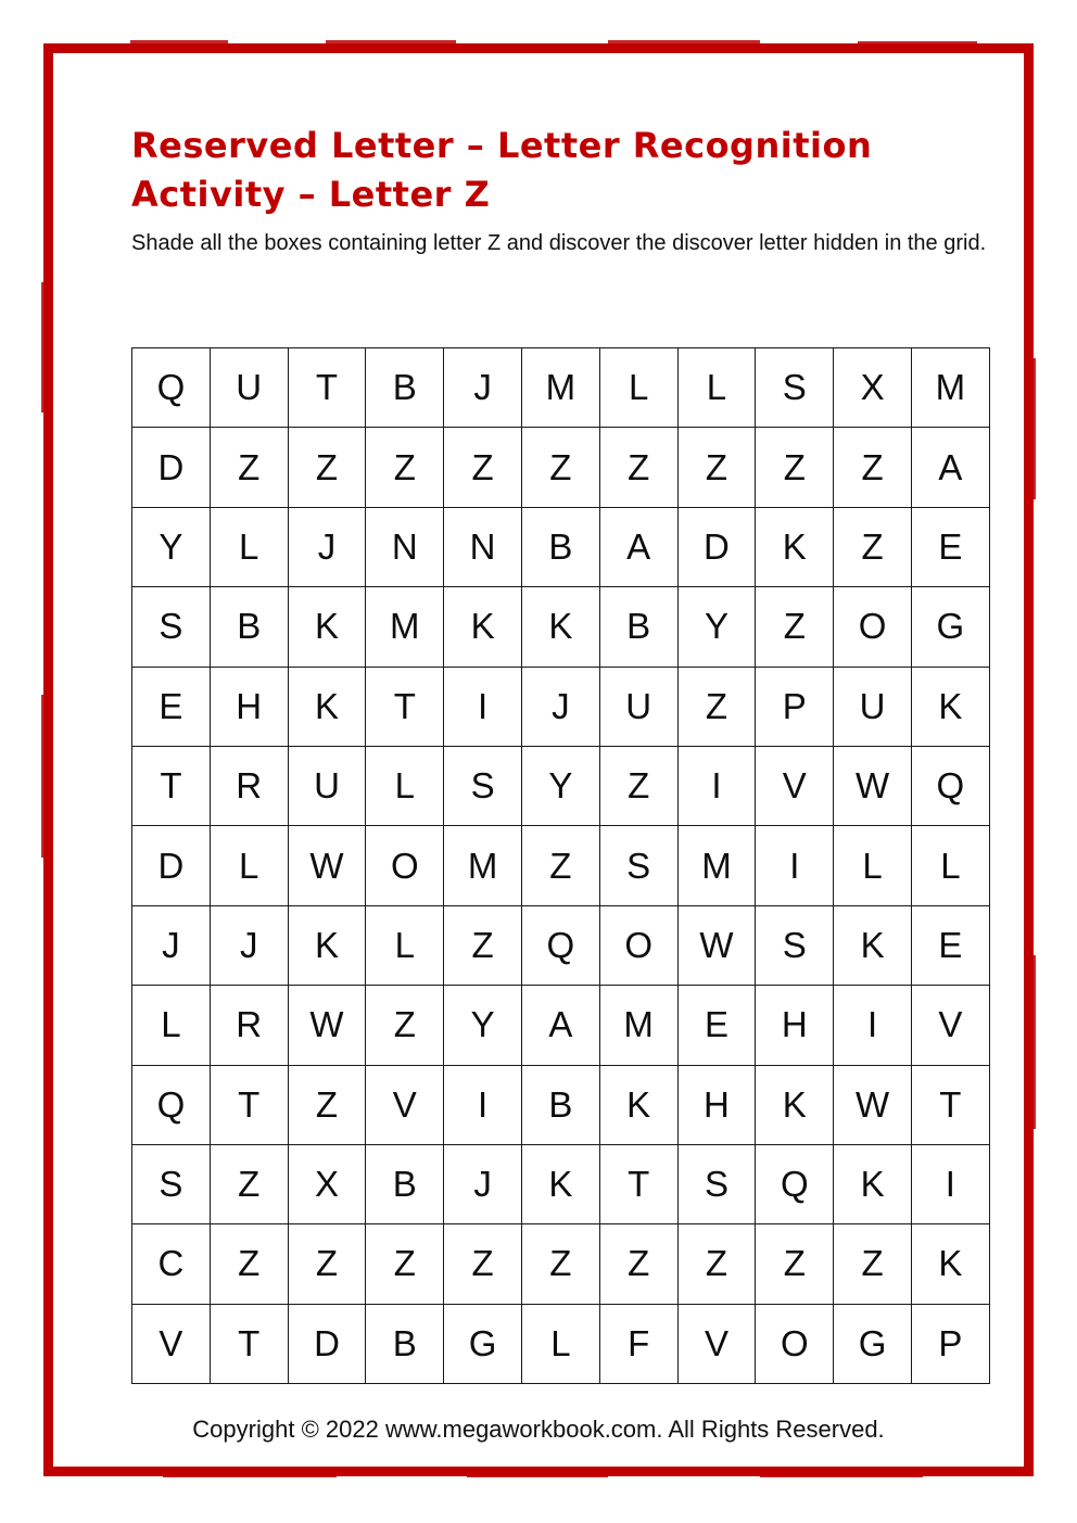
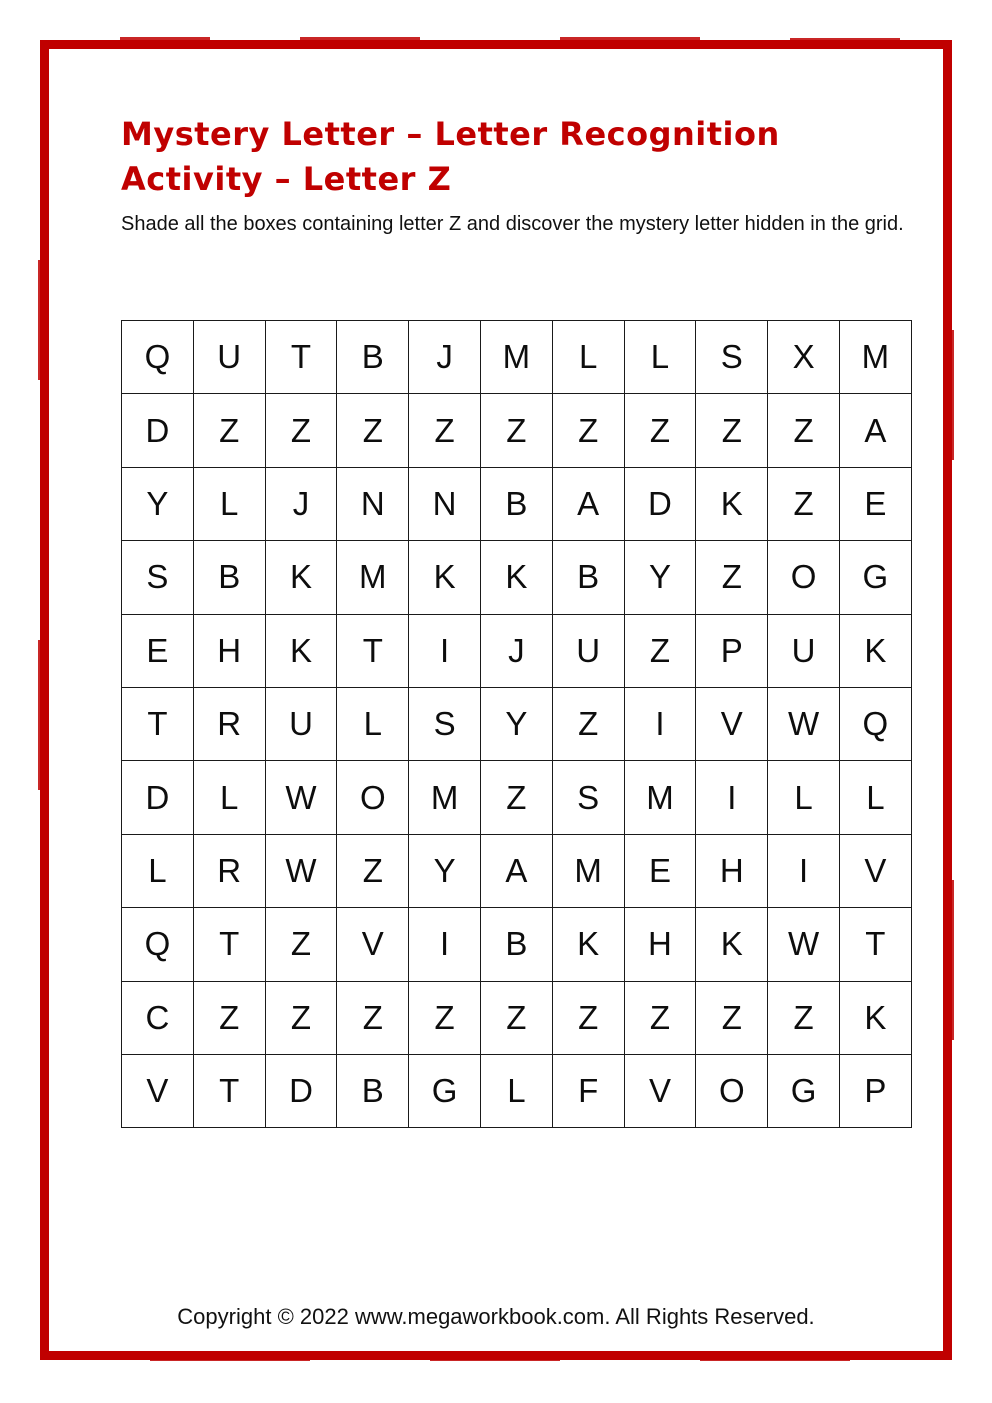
- Reserved Letter – Letter Recognition Activity – Letter Z
+ Mystery Letter – Letter Recognition Activity – Letter Z
- Shade all the boxes containing letter Z and discover the discover letter hidden in the grid.
+ Shade all the boxes containing letter Z and discover the mystery letter hidden in the grid.
  Q	U	T	B	J	M	L	L	S	X	M
  D	Z	Z	Z	Z	Z	Z	Z	Z	Z	A
  Y	L	J	N	N	B	A	D	K	Z	E
  S	B	K	M	K	K	B	Y	Z	O	G
  E	H	K	T	I	J	U	Z	P	U	K
  T	R	U	L	S	Y	Z	I	V	W	Q
  D	L	W	O	M	Z	S	M	I	L	L
- J	J	K	L	Z	Q	O	W	S	K	E
  L	R	W	Z	Y	A	M	E	H	I	V
  Q	T	Z	V	I	B	K	H	K	W	T
- S	Z	X	B	J	K	T	S	Q	K	I
  C	Z	Z	Z	Z	Z	Z	Z	Z	Z	K
  V	T	D	B	G	L	F	V	O	G	P
  Copyright © 2022 www.megaworkbook.com. All Rights Reserved.
